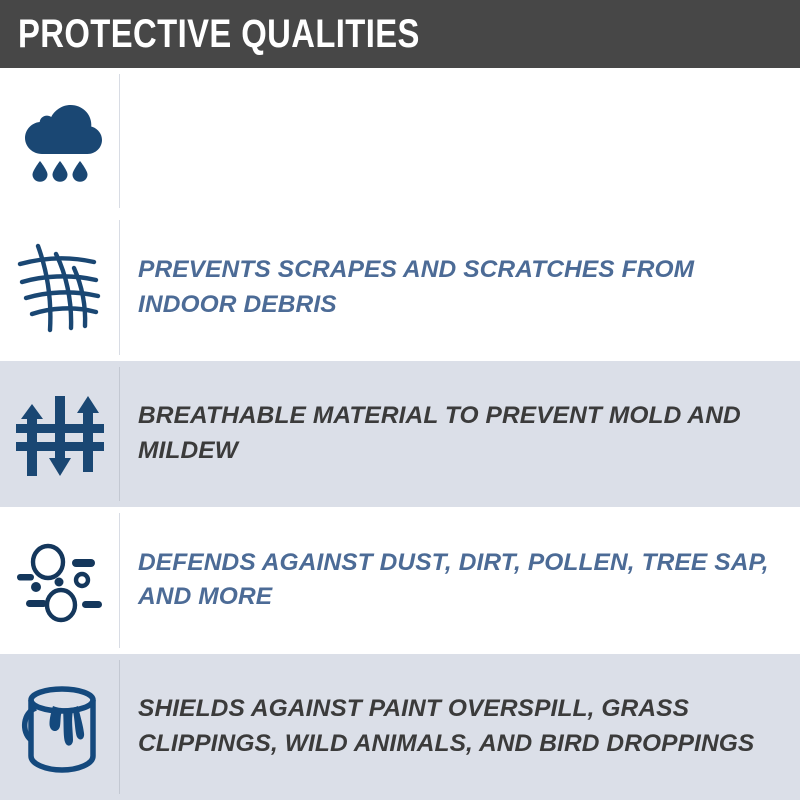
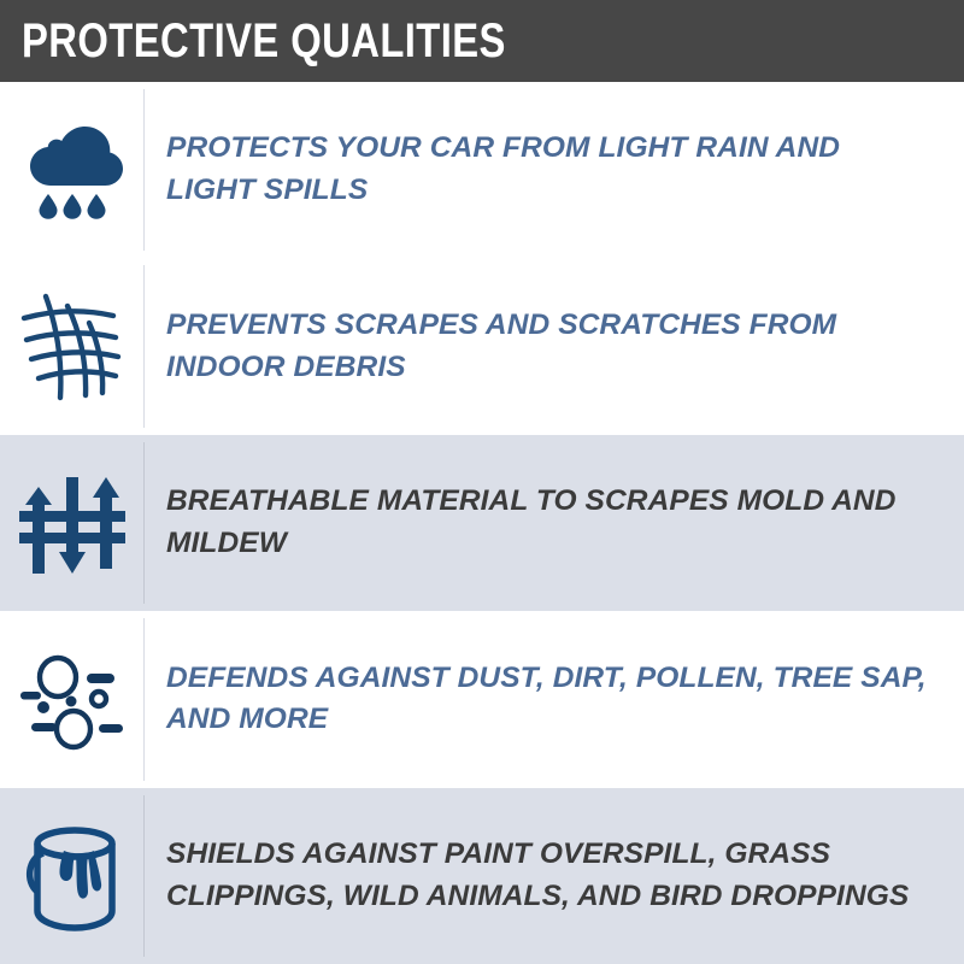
  PROTECTIVE QUALITIES
+ PROTECTS YOUR CAR FROM LIGHT RAIN AND LIGHT SPILLS
  PREVENTS SCRAPES AND SCRATCHES FROM INDOOR DEBRIS
- BREATHABLE MATERIAL TO PREVENT MOLD AND MILDEW
+ BREATHABLE MATERIAL TO SCRAPES MOLD AND MILDEW
  DEFENDS AGAINST DUST, DIRT, POLLEN, TREE SAP, AND MORE
  SHIELDS AGAINST PAINT OVERSPILL, GRASS CLIPPINGS, WILD ANIMALS, AND BIRD DROPPINGS
